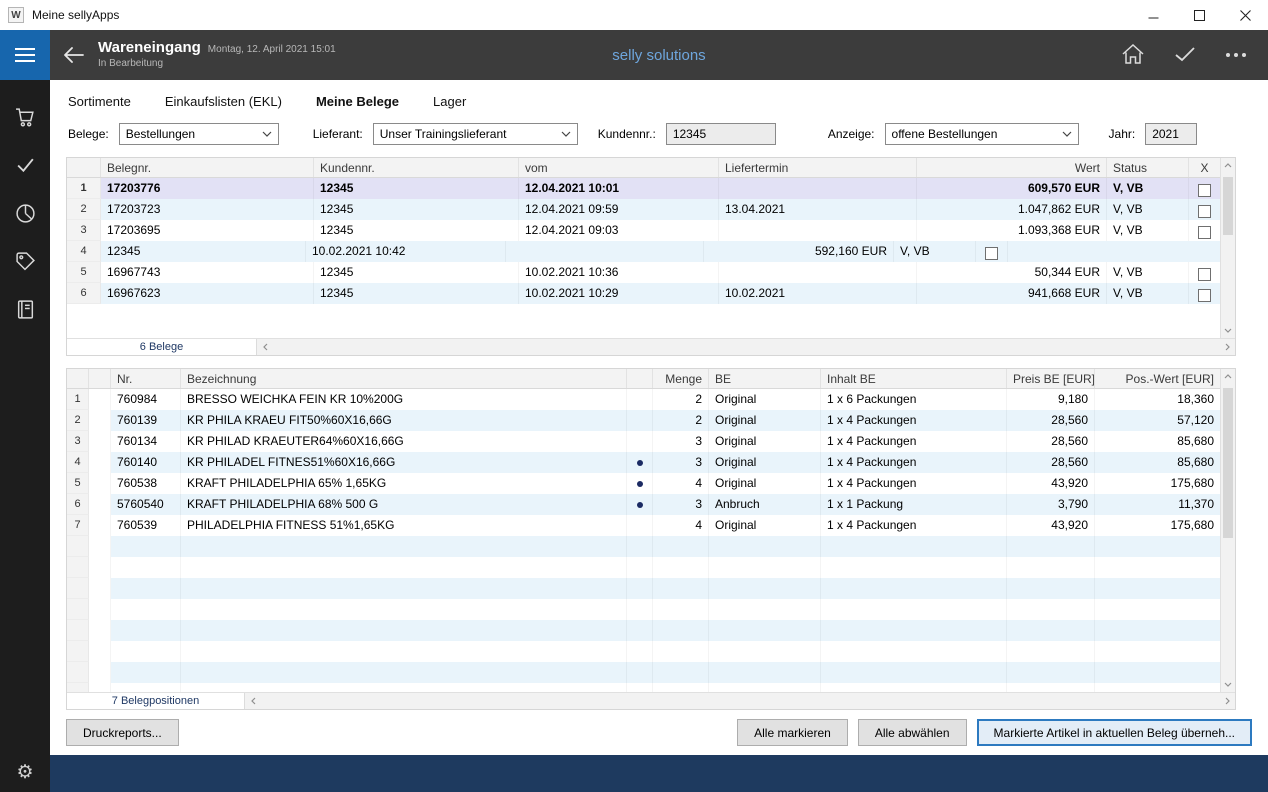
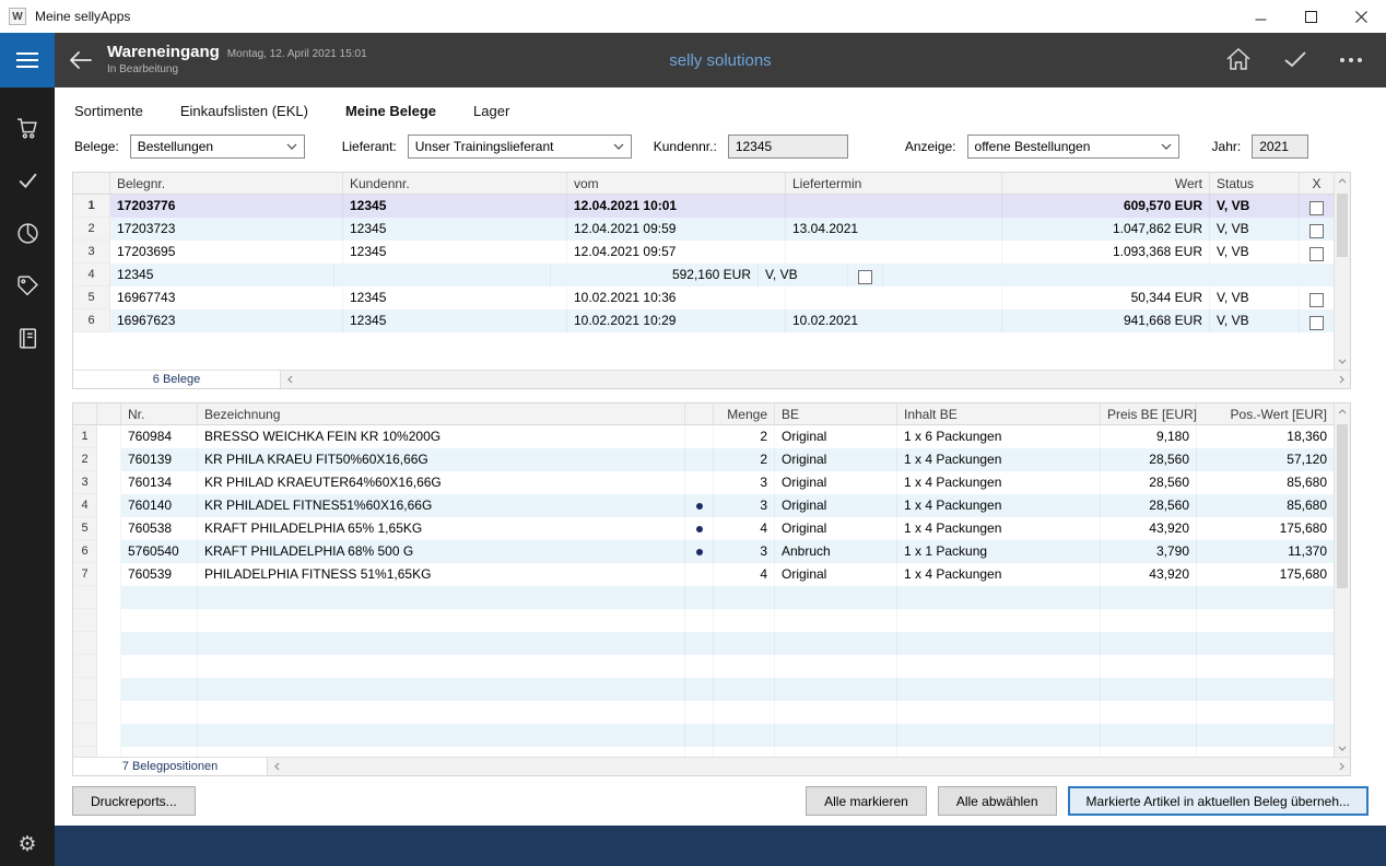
  W
  Meine sellyApps
  ⚙
  Wareneingang
  Montag, 12. April 2021 15:01
  In Bearbeitung
  selly solutions
  Sortimente
  Einkaufslisten (EKL)
  Meine Belege
  Lager
  Belege:
  Bestellungen
  Lieferant:
  Unser Trainingslieferant
  Kundennr.:
  12345
  Anzeige:
  offene Bestellungen
  Jahr:
  2021
  Belegnr.
  Kundennr.
  vom
  Liefertermin
  Wert
  Status
  X
  1
  17203776
  12345
  12.04.2021 10:01
  609,570 EUR
  V, VB
  2
  17203723
  12345
  12.04.2021 09:59
  13.04.2021
  1.047,862 EUR
  V, VB
  3
  17203695
  12345
- 12.04.2021 09:03
+ 12.04.2021 09:57
  1.093,368 EUR
  V, VB
  4
  12345
- 10.02.2021 10:42
  592,160 EUR
  V, VB
  5
  16967743
  12345
  10.02.2021 10:36
  50,344 EUR
  V, VB
  6
  16967623
  12345
  10.02.2021 10:29
  10.02.2021
  941,668 EUR
  V, VB
  6 Belege
  Nr.
  Bezeichnung
  Menge
  BE
  Inhalt BE
  Preis BE [EUR]
  Pos.-Wert [EUR]
  1
  760984
  BRESSO WEICHKA FEIN KR 10%200G
  2
  Original
  1 x 6 Packungen
  9,180
  18,360
  2
  760139
  KR PHILA KRAEU FIT50%60X16,66G
  2
  Original
  1 x 4 Packungen
  28,560
  57,120
  3
  760134
  KR PHILAD KRAEUTER64%60X16,66G
  3
  Original
  1 x 4 Packungen
  28,560
  85,680
  4
  760140
  KR PHILADEL FITNES51%60X16,66G
  3
  Original
  1 x 4 Packungen
  28,560
  85,680
  5
  760538
  KRAFT PHILADELPHIA 65% 1,65KG
  4
  Original
  1 x 4 Packungen
  43,920
  175,680
  6
  5760540
  KRAFT PHILADELPHIA 68% 500 G
  3
  Anbruch
  1 x 1 Packung
  3,790
  11,370
  7
  760539
  PHILADELPHIA FITNESS 51%1,65KG
  4
  Original
  1 x 4 Packungen
  43,920
  175,680
  7 Belegpositionen
  Druckreports...
  Alle markieren
  Alle abwählen
  Markierte Artikel in aktuellen Beleg überneh...
